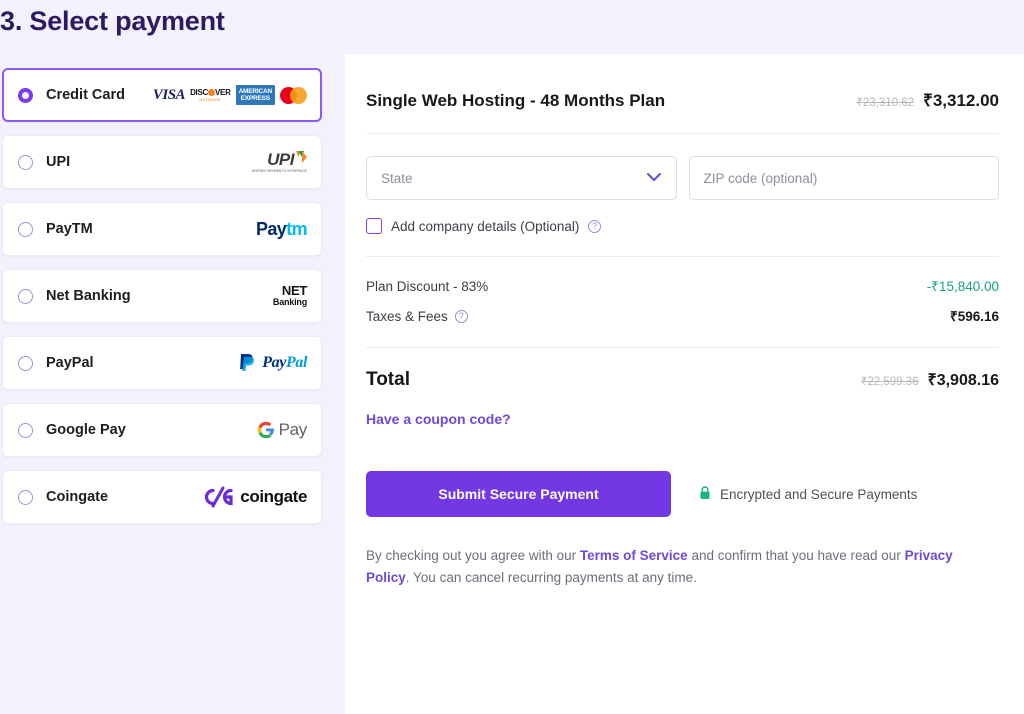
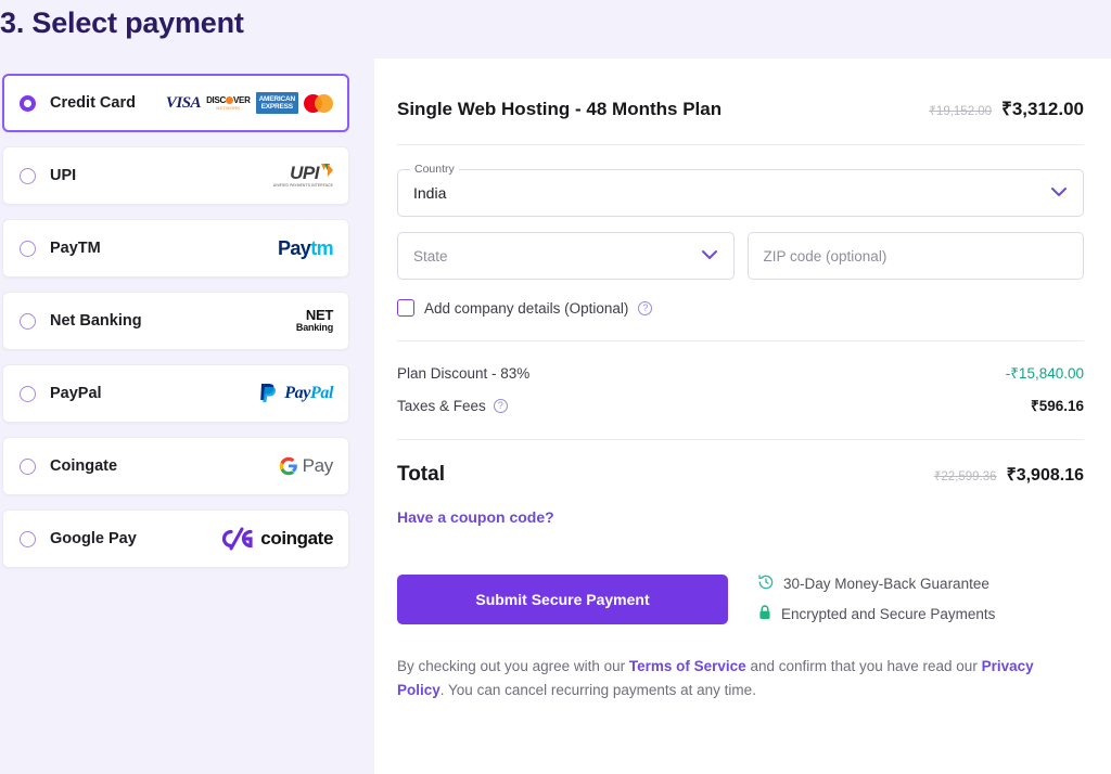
  3. Select payment
  Credit Card
  VISA
  DISC VER
  UPI
  UPI
  PayTM
  Paytm
  Net Banking
  NET
  Banking
  PayPal
  PayPal
- Google Pay
+ Coingate
  Pay
- Coingate
+ Google Pay
  coingate
  Single Web Hosting - 48 Months Plan
- ₹23,310.62
+ ₹19,152.00
  ₹3,312.00
+ Country
+ India
  State
  ZIP code (optional)
  Add company details (Optional)
  ?
  Plan Discount - 83%
  -₹15,840.00
  Taxes & Fees
  ?
  ₹596.16
  Total
  ₹22,599.36
  ₹3,908.16
  Have a coupon code?
  Submit Secure Payment
+ 30-Day Money-Back Guarantee
  Encrypted and Secure Payments
  By checking out you agree with our Terms of Service and confirm that you have read our Privacy Policy. You can cancel recurring payments at any time.
